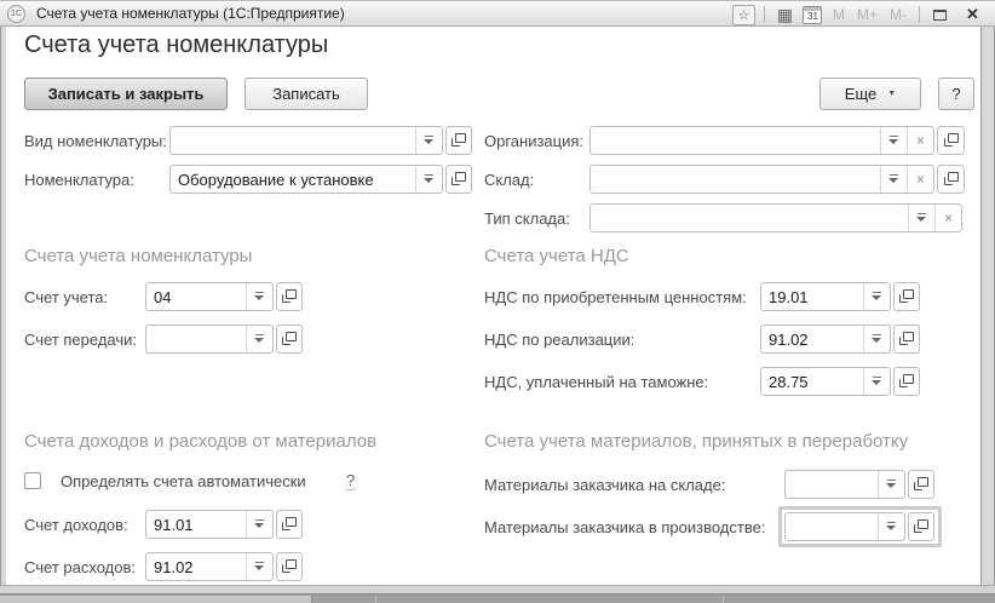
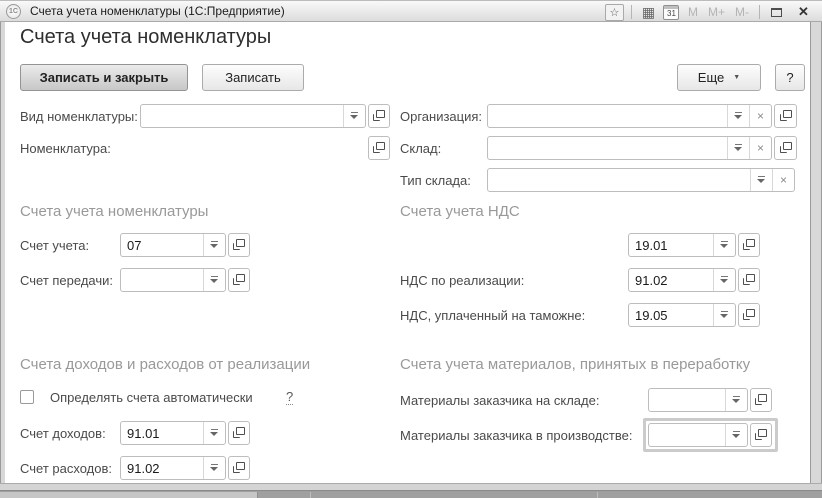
  Счета учета номенклатуры (1С:Предприятие)
  ☆
  ▦
  31
  M
  M+
  M-
  ✕
  Счета учета номенклатуры
  Записать и закрыть
  Записать
  Еще
  ?
  Вид номенклатуры:
  Организация:
  ×
  Номенклатура:
- Оборудование к установке
  Склад:
  ×
  Тип склада:
  ×
  Счета учета номенклатуры
  Счет учета:
- 04
+ 07
  Счет передачи:
  Счета учета НДС
- НДС по приобретенным ценностям:
  19.01
  НДС по реализации:
  91.02
  НДС, уплаченный на таможне:
- 28.75
+ 19.05
- Счета доходов и расходов от материалов
+ Счета доходов и расходов от реализации
  Определять счета автоматически
  ?
  Счет доходов:
  91.01
  Счет расходов:
  91.02
  Счета учета материалов, принятых в переработку
  Материалы заказчика на складе:
  Материалы заказчика в производстве:
